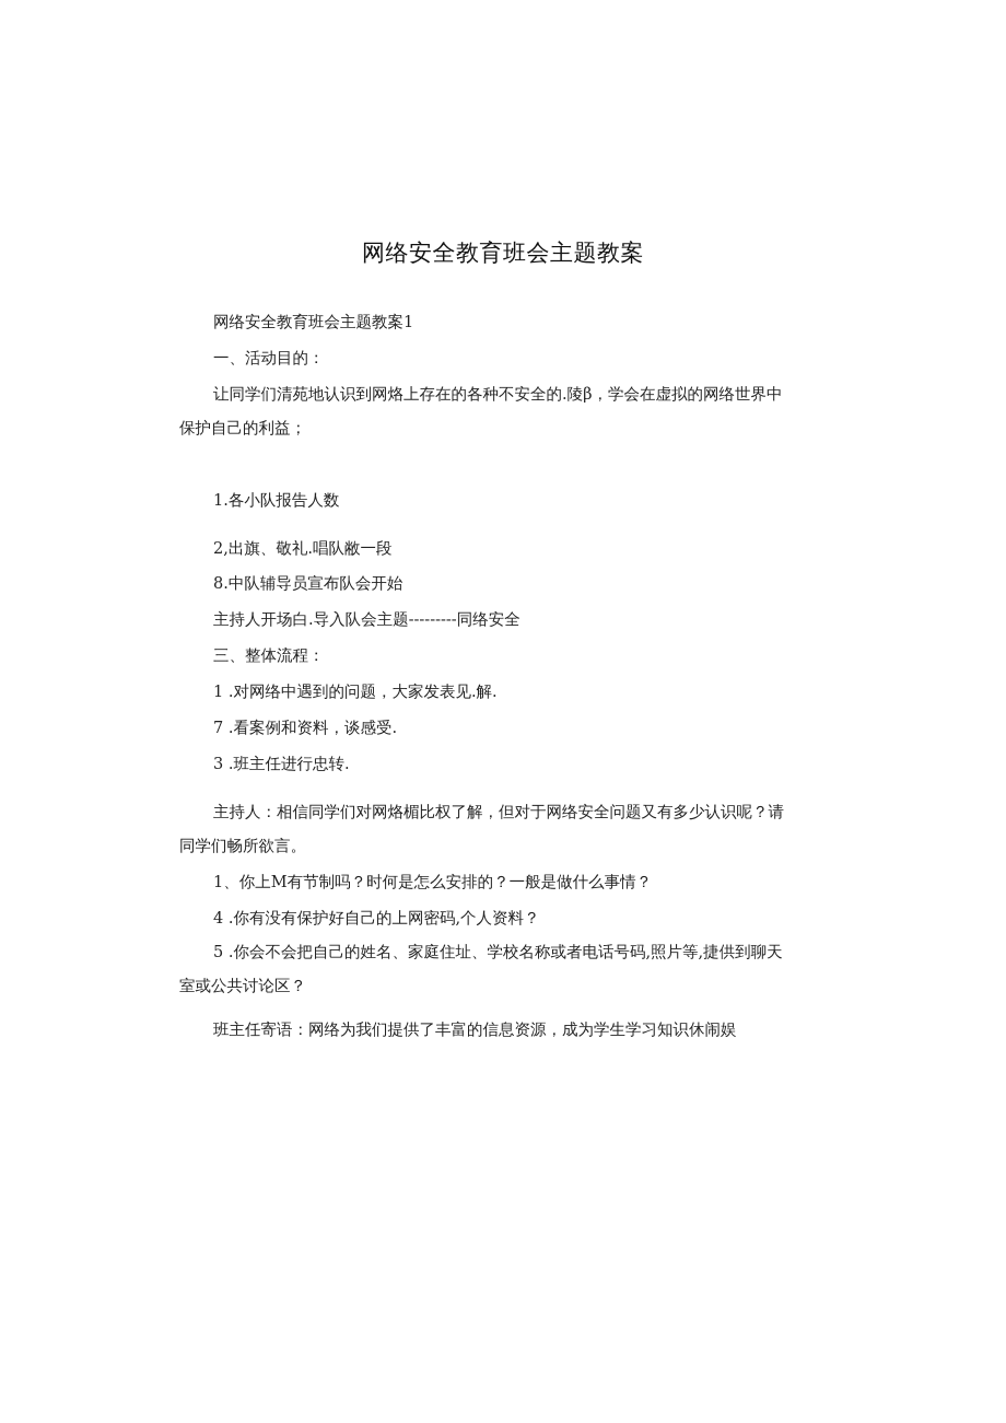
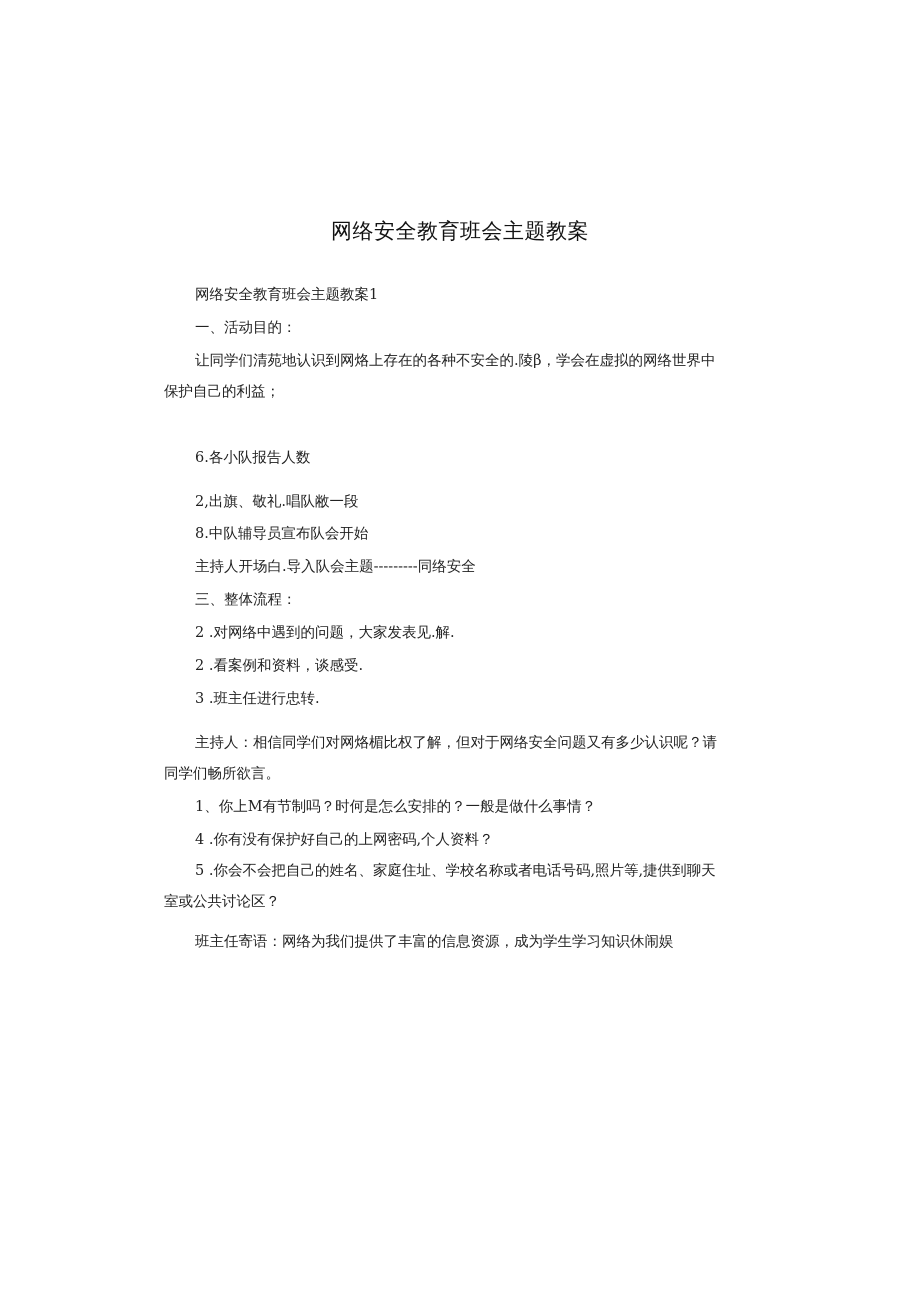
  网络安全教育班会主题教案
  网络安全教育班会主题教案1
  一、活动目的：
  让同学们清苑地认识到网烙上存在的各种不安全的.陵β，学会在虚拟的网络世界中
  保护自己的利益；
- 1.各小队报告人数
+ 6.各小队报告人数
  2,出旗、敬礼.唱队敝一段
  8.中队辅导员宣布队会开始
  主持人开场白.导入队会主题---------同络安全
  三、整体流程：
- 1 .对网络中遇到的问题，大家发表见.解.
+ 2 .对网络中遇到的问题，大家发表见.解.
- 7 .看案例和资料，谈感受.
+ 2 .看案例和资料，谈感受.
  3 .班主任进行忠转.
  主持人：相信同学们对网烙楣比权了解，但对于网络安全问题又有多少认识呢？请
  同学们畅所欲言。
  1、你上M有节制吗？时何是怎么安排的？一般是做什么事情？
  4 .你有没有保护好自己的上网密码,个人资料？
  5 .你会不会把自己的姓名、家庭住址、学校名称或者电话号码,照片等,捷供到聊天
  室或公共讨论区？
  班主任寄语：网络为我们提供了丰富的信息资源，成为学生学习知识休闹娱
